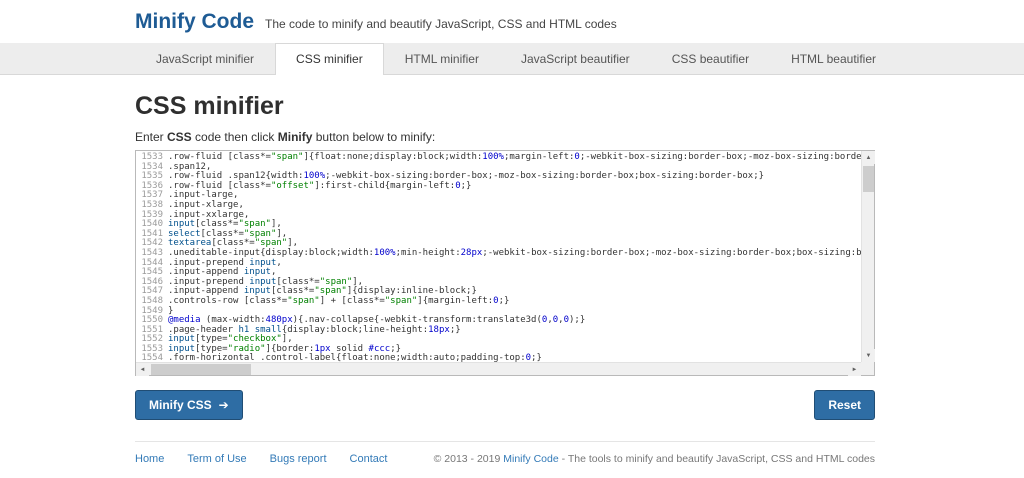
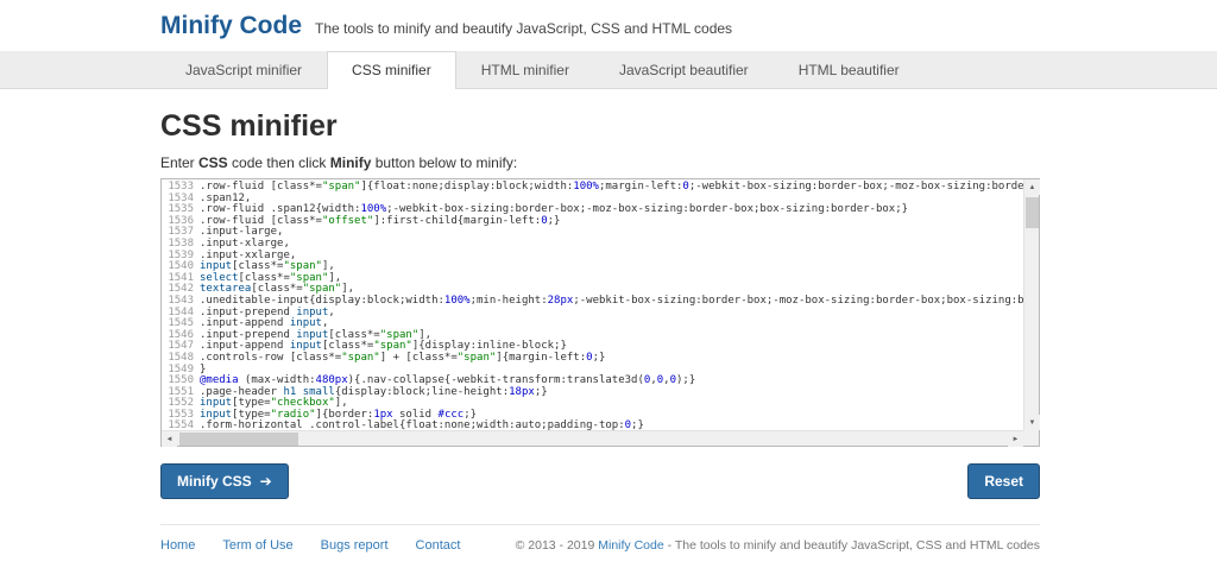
  Minify Code
- The code to minify and beautify JavaScript, CSS and HTML codes
+ The tools to minify and beautify JavaScript, CSS and HTML codes
  JavaScript minifier
  CSS minifier
  HTML minifier
  JavaScript beautifier
- CSS beautifier
  HTML beautifier
  CSS minifier
  Enter CSS code then click Minify button below to minify:
  1533 .row-fluid [class*="span"]{float:none;display:block;width:100%;margin-left:0;-webkit-box-sizing:border-box;-moz-box-sizing:borde
  1534 .span12,
  1535 .row-fluid .span12{width:100%;-webkit-box-sizing:border-box;-moz-box-sizing:border-box;box-sizing:border-box;}
  1536 .row-fluid [class*="offset"]:first-child{margin-left:0;}
  1537 .input-large,
  1538 .input-xlarge,
  1539 .input-xxlarge,
  1540 input[class*="span"],
  1541 select[class*="span"],
  1542 textarea[class*="span"],
  1543 .uneditable-input{display:block;width:100%;min-height:28px;-webkit-box-sizing:border-box;-moz-box-sizing:border-box;box-sizing:b
  1544 .input-prepend input,
  1545 .input-append input,
  1546 .input-prepend input[class*="span"],
  1547 .input-append input[class*="span"]{display:inline-block;}
  1548 .controls-row [class*="span"] + [class*="span"]{margin-left:0;}
  1549 }
  1550 @media (max-width:480px){.nav-collapse{-webkit-transform:translate3d(0,0,0);}
  1551 .page-header h1 small{display:block;line-height:18px;}
  1552 input[type="checkbox"],
  1553 input[type="radio"]{border:1px solid #ccc;}
  1554 .form-horizontal .control-label{float:none;width:auto;padding-top:0;}
  Minify CSS ➔
  Reset
  Home
  Term of Use
  Bugs report
  Contact
  © 2013 - 2019 Minify Code - The tools to minify and beautify JavaScript, CSS and HTML codes
